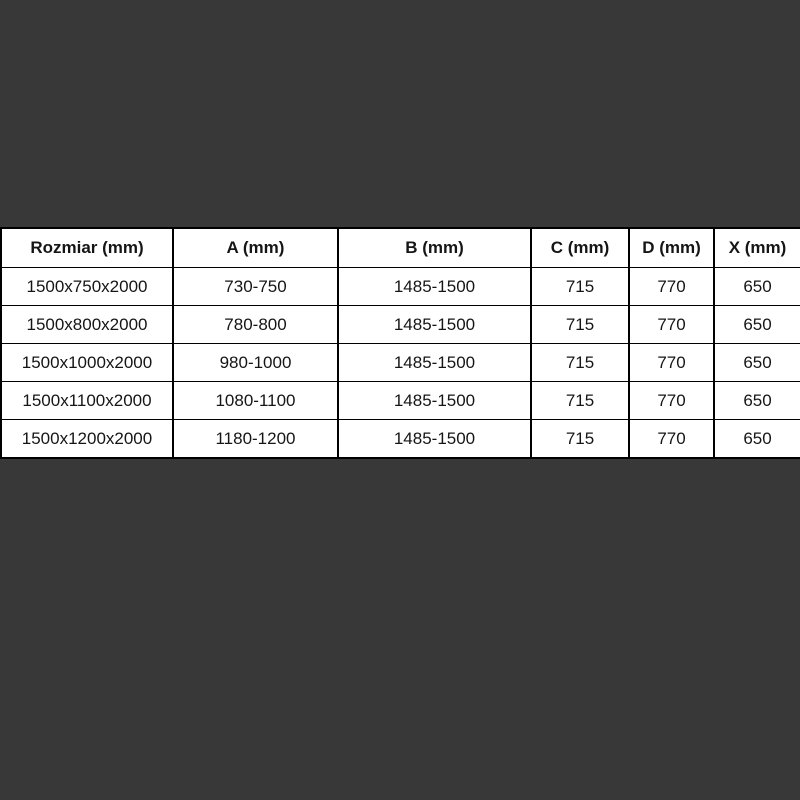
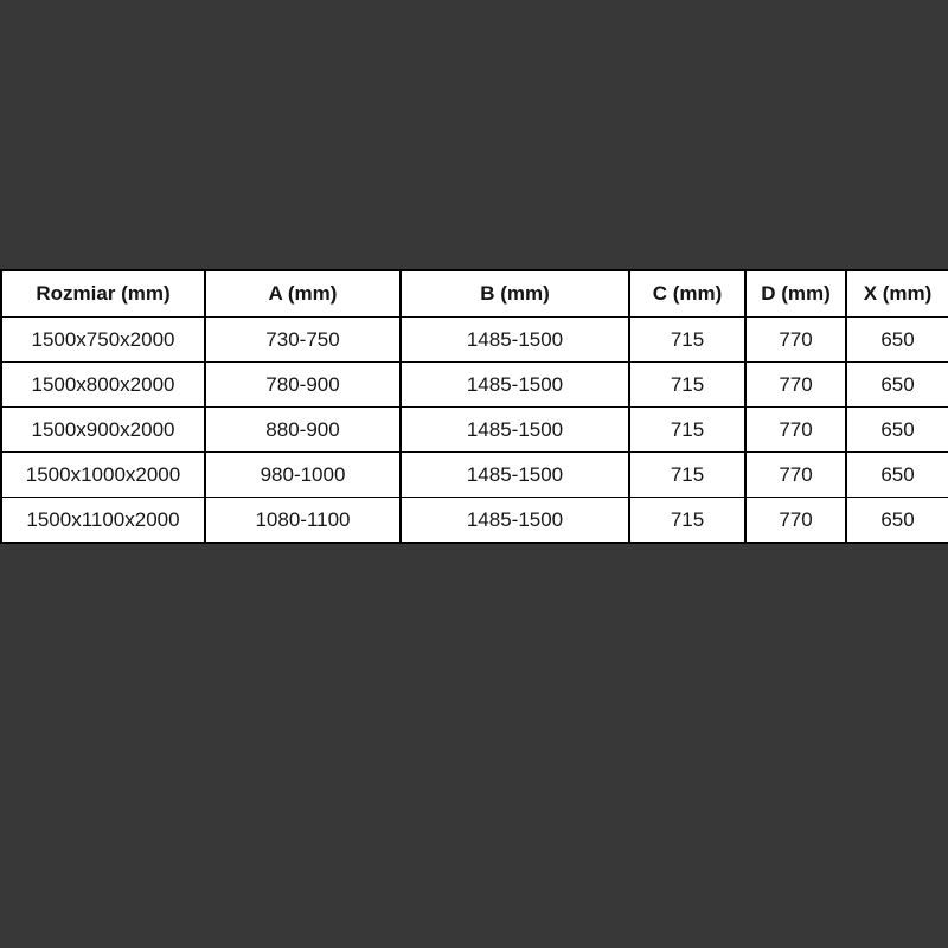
  Rozmiar (mm)	A (mm)	B (mm)	C (mm)	D (mm)	X (mm)
  1500x750x2000	730-750	1485-1500	715	770	650
- 1500x800x2000	780-800	1485-1500	715	770	650
+ 1500x800x2000	780-900	1485-1500	715	770	650
+ 1500x900x2000	880-900	1485-1500	715	770	650
  1500x1000x2000	980-1000	1485-1500	715	770	650
  1500x1100x2000	1080-1100	1485-1500	715	770	650
- 1500x1200x2000	1180-1200	1485-1500	715	770	650
